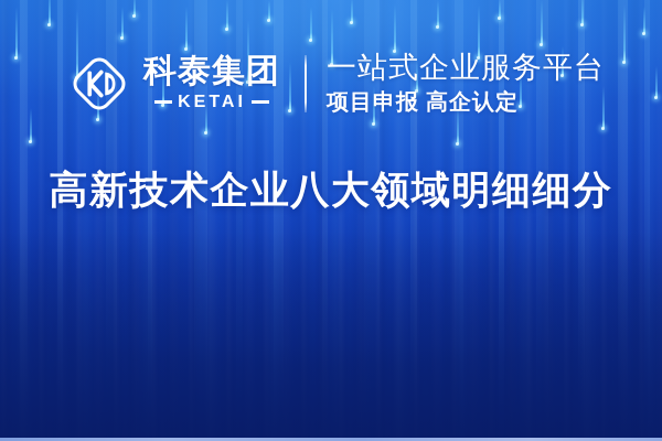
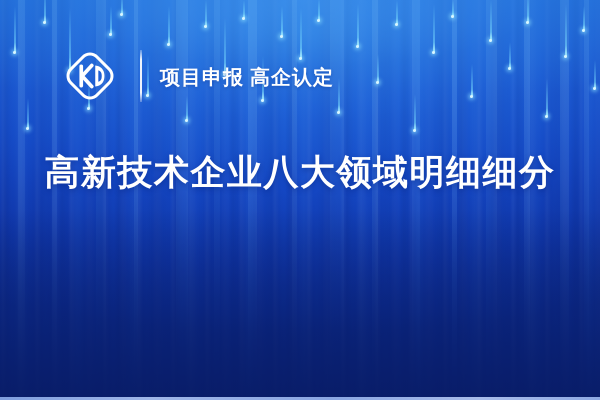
- 科泰集团
- KETAI
- 一站式企业服务平台
  项目申报 高企认定
  高新技术企业八大领域明细细分
